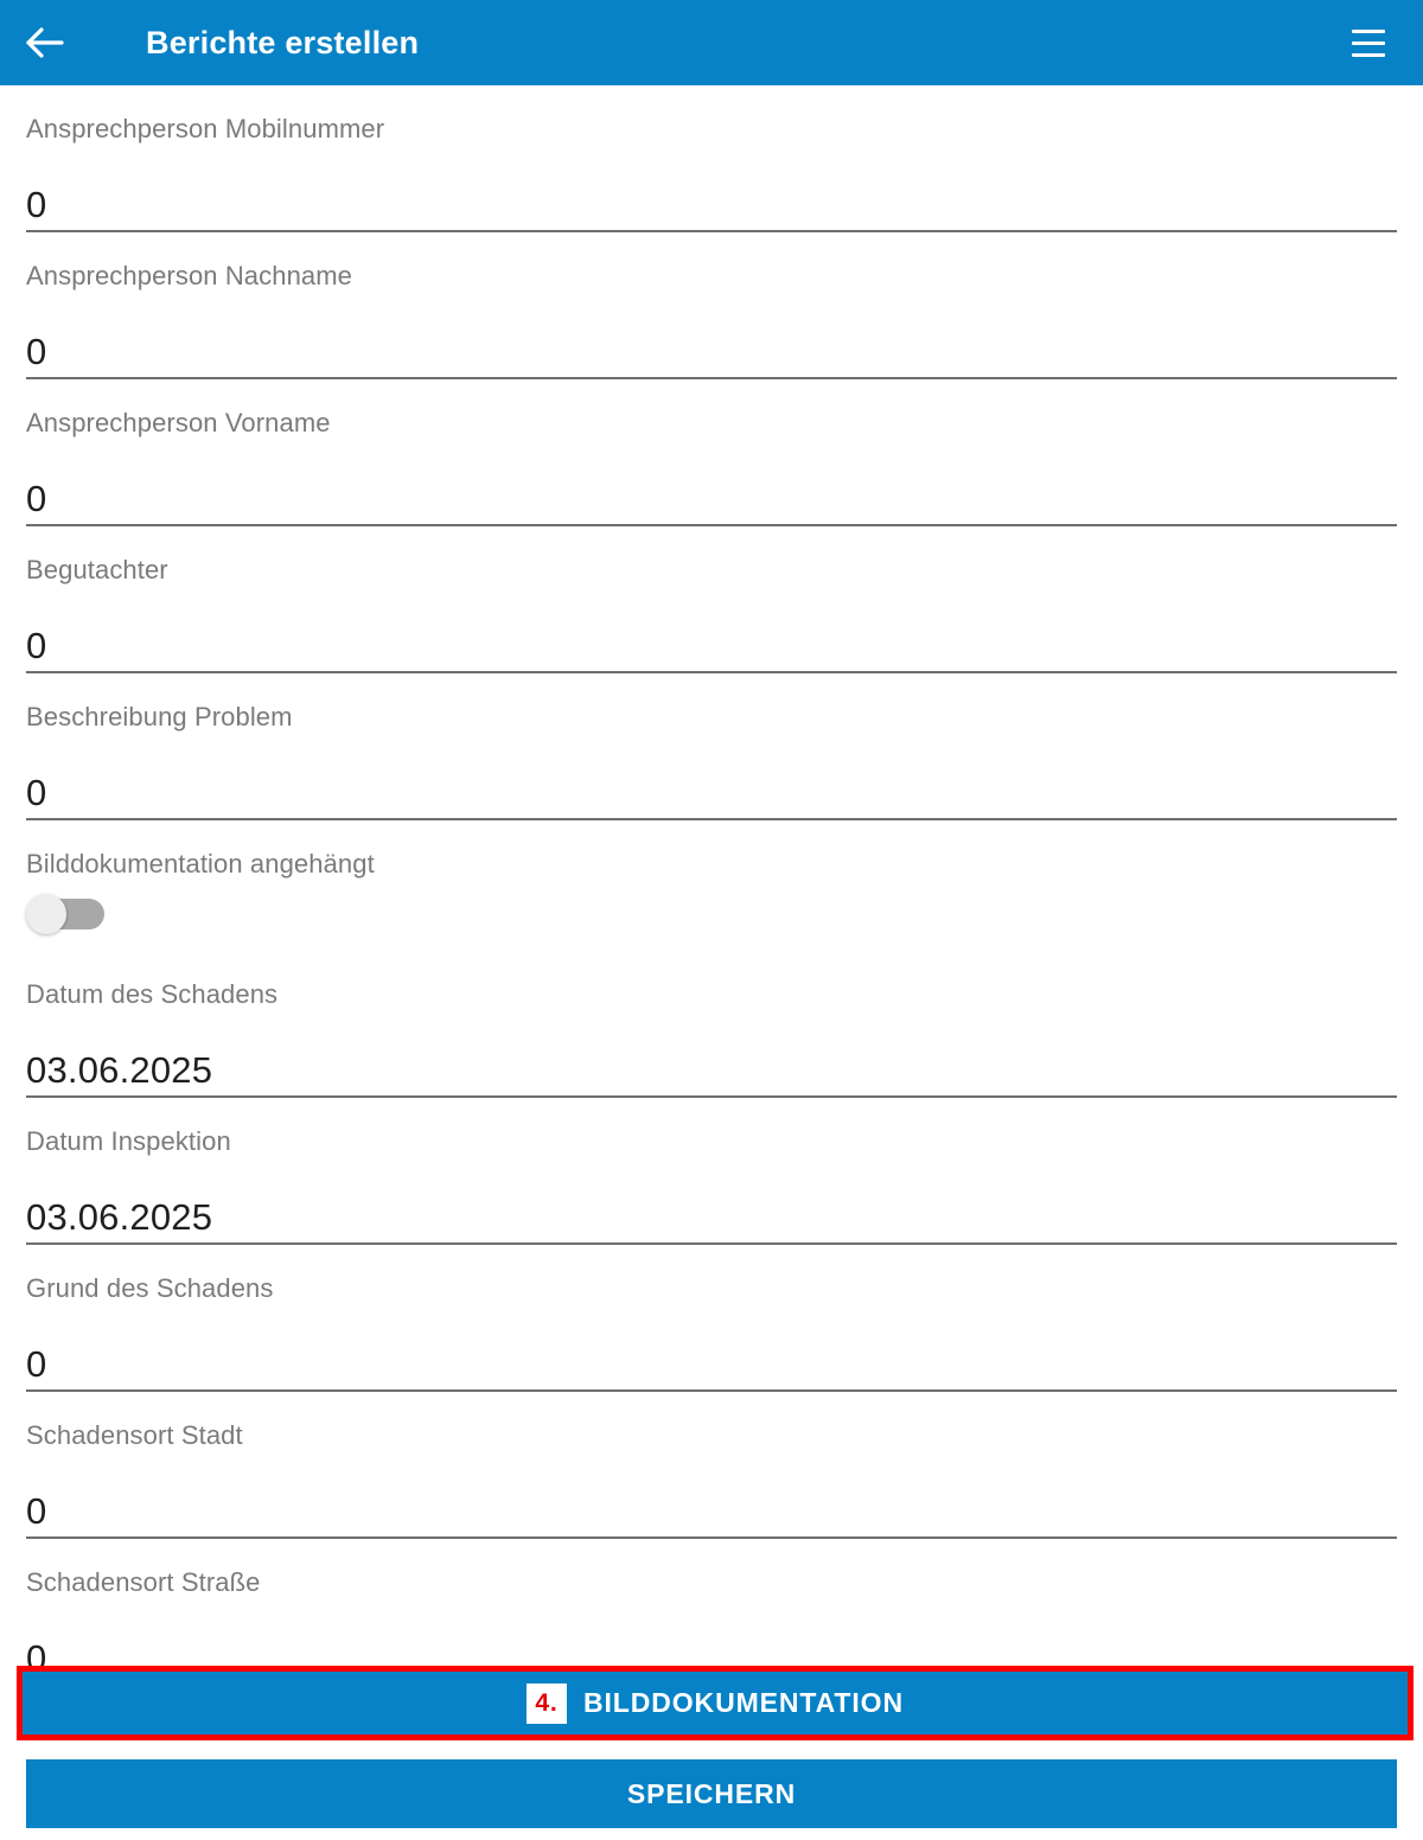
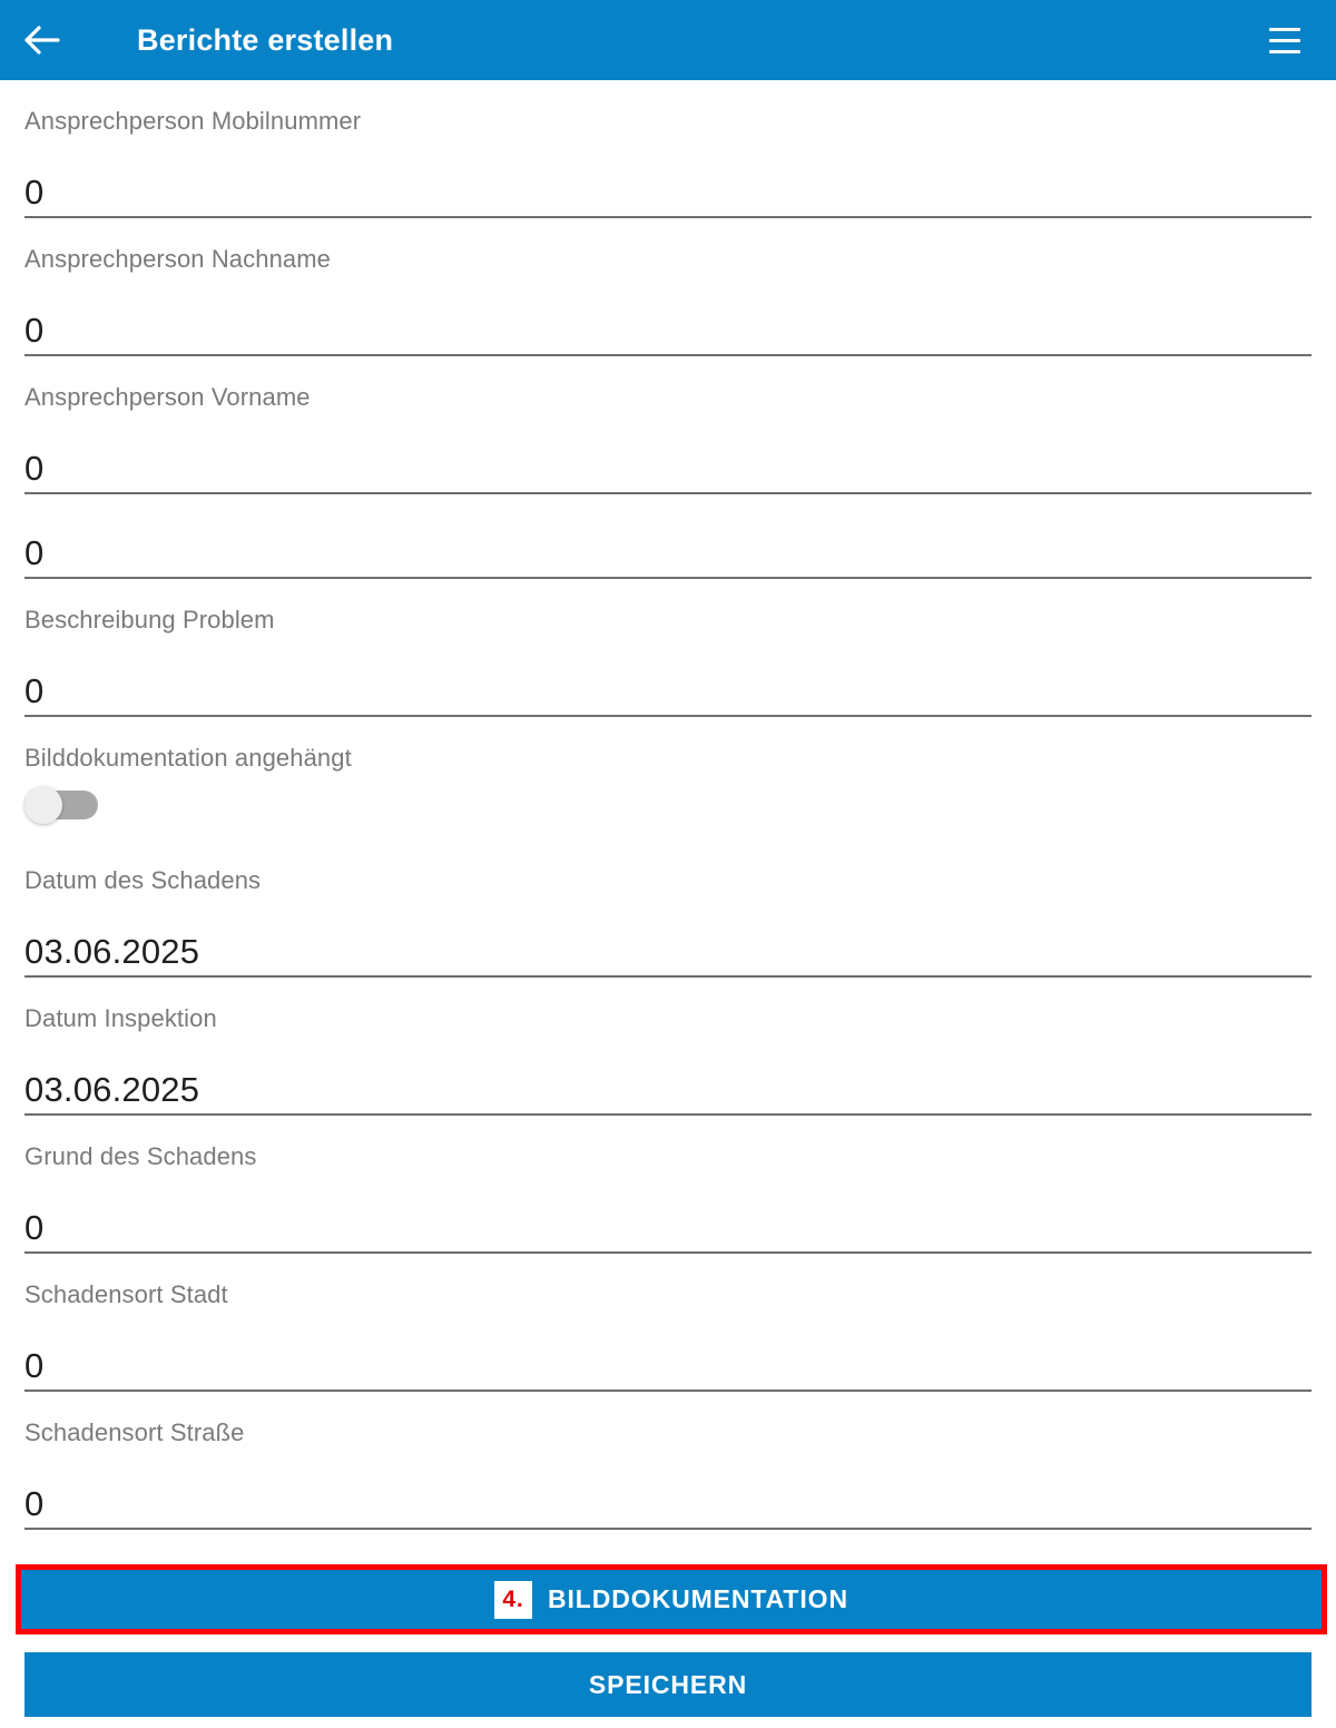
  Berichte erstellen
  Ansprechperson Mobilnummer
  0
  Ansprechperson Nachname
  0
  Ansprechperson Vorname
  0
- Begutachter
  0
  Beschreibung Problem
  0
  Bilddokumentation angehängt
  Datum des Schadens
  03.06.2025
  Datum Inspektion
  03.06.2025
  Grund des Schadens
  0
  Schadensort Stadt
  0
  Schadensort Straße
  0
  4.
  BILDDOKUMENTATION
  SPEICHERN
